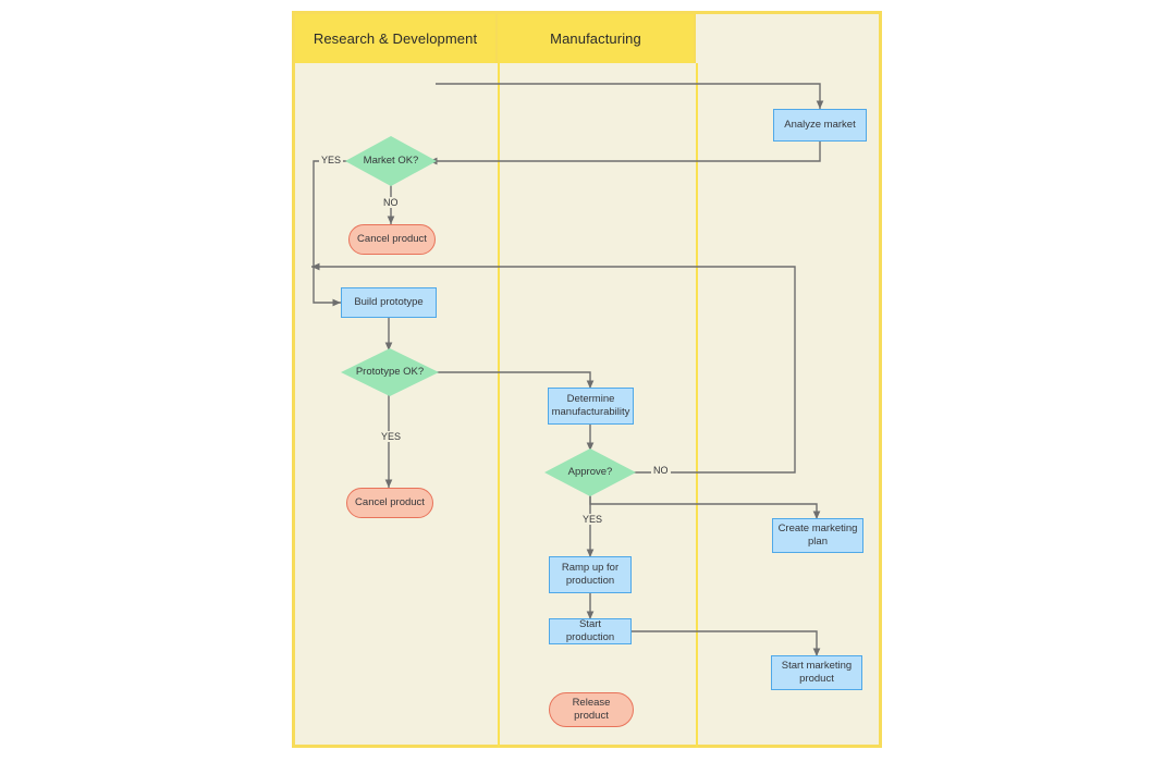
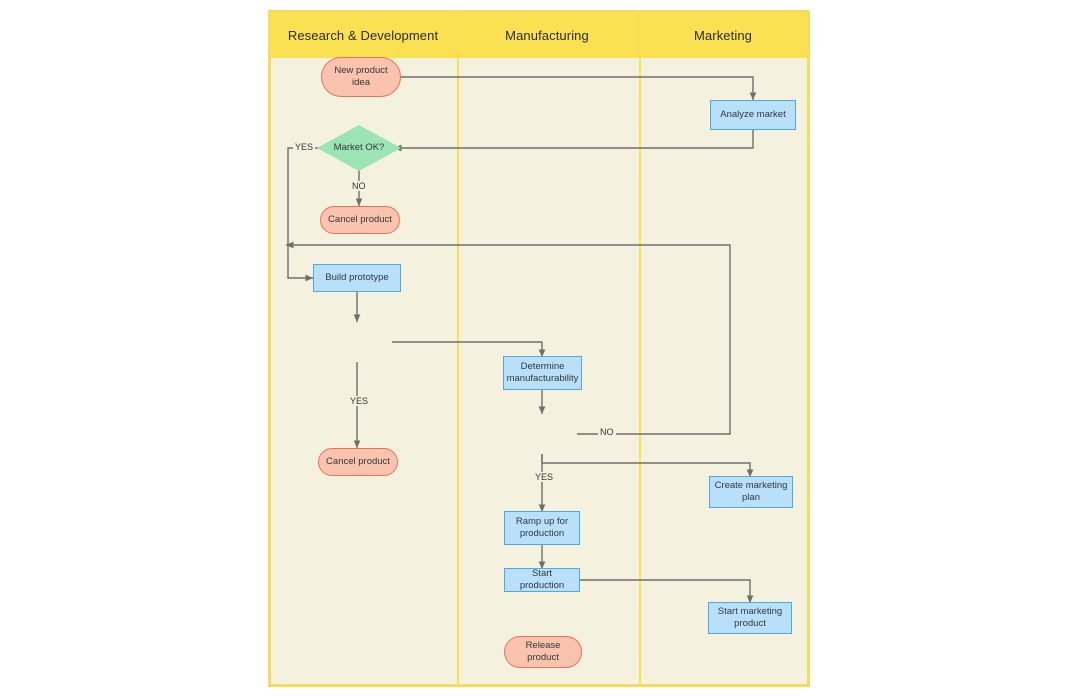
  Research & Development
  Manufacturing
+ Marketing
+ New product idea
  Market OK?
  Cancel product
  Build prototype
- Prototype OK?
  Cancel product
  Determine manufacturability
- Approve?
  Ramp up for production
  Start production
  Release product
  Analyze market
  Create marketing plan
  Start marketing product
  YES
  NO
  YES
  NO
  YES
